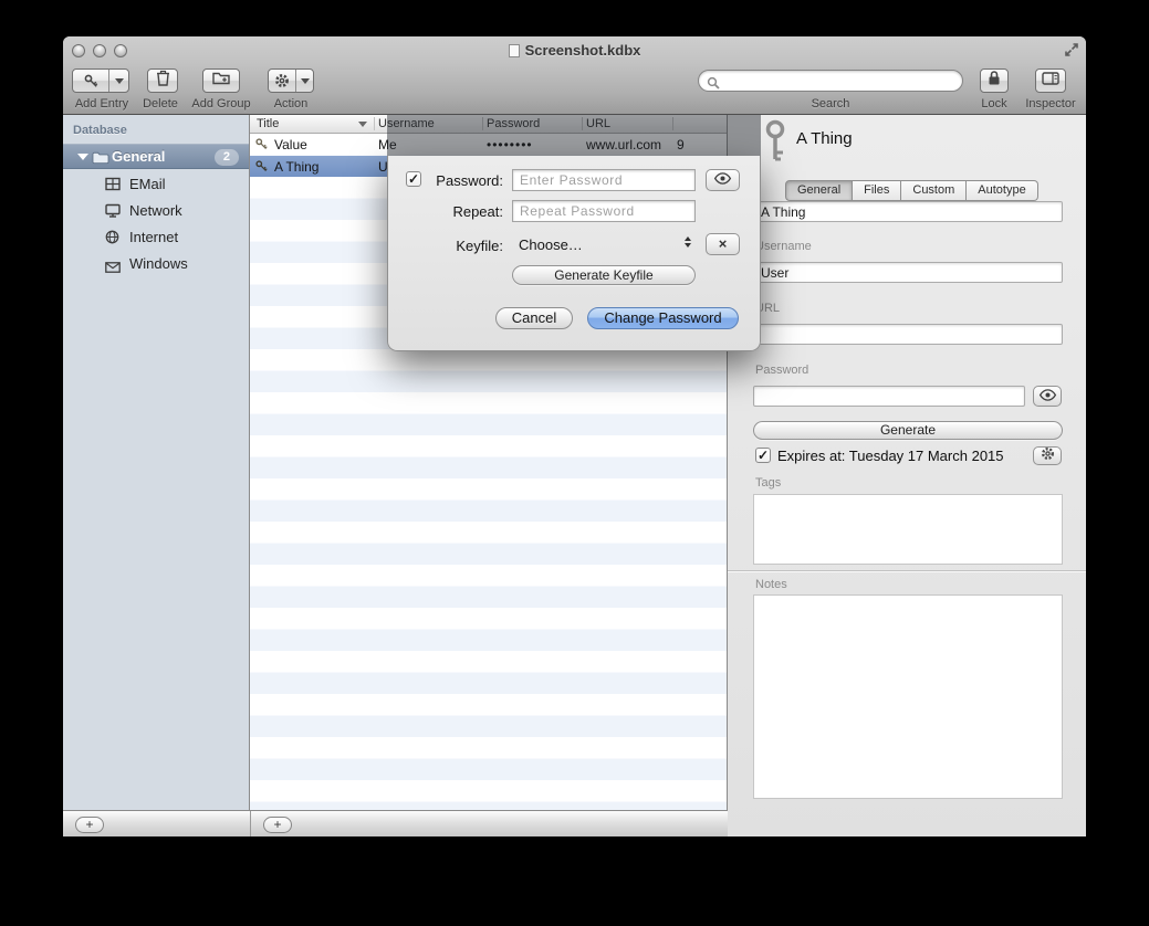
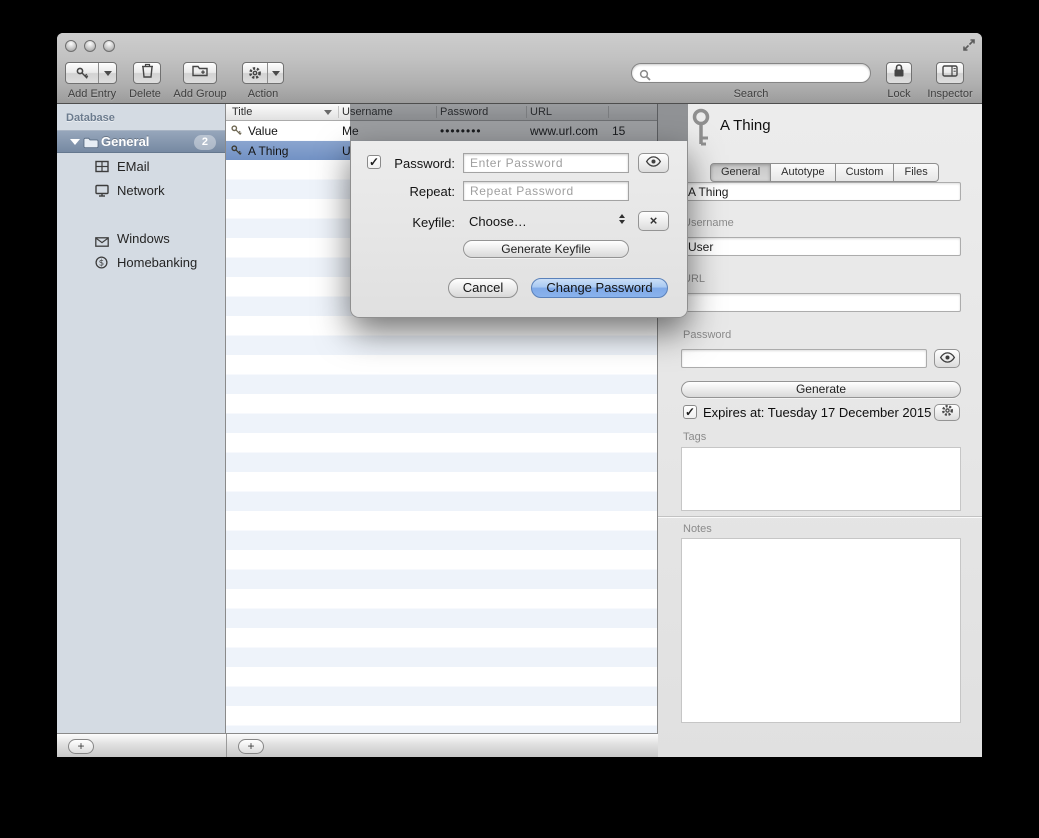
- Screenshot.kdbx
  Add Entry
  Delete
  Add Group
  Action
  Search
  Lock
  Inspector
  Database
  General
  2
  EMail
  Network
- Internet
  Windows
+ $
+ Homebanking
  Title
  Username
  Password
  URL
  Value
  Me
  ••••••••
  www.url.com
- 9
+ 15
  A Thing
  A Thing
  General
- Files
+ Autotype
  Custom
- Autotype
+ Files
  A Thing
  sername
  User
  Password
  Generate
  ✓
- Expires at: Tuesday 17 March 2015
+ Expires at: Tuesday 17 December 2015
  Tags
  Notes
  +
  +
  ✓
  Password:
  Enter Password
  Repeat:
  Repeat Password
  Keyfile:
  Choose…
  ×
  Generate Keyfile
  Cancel
  Change Password
